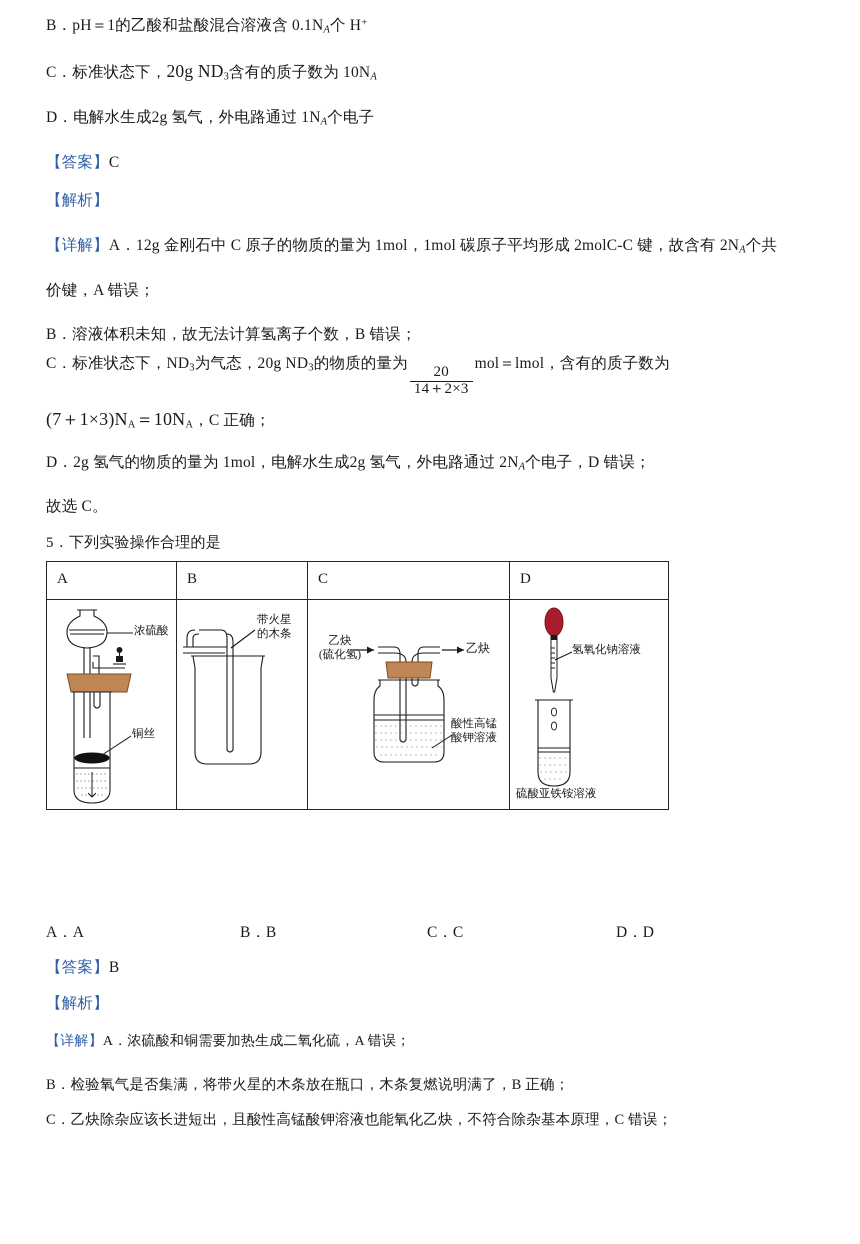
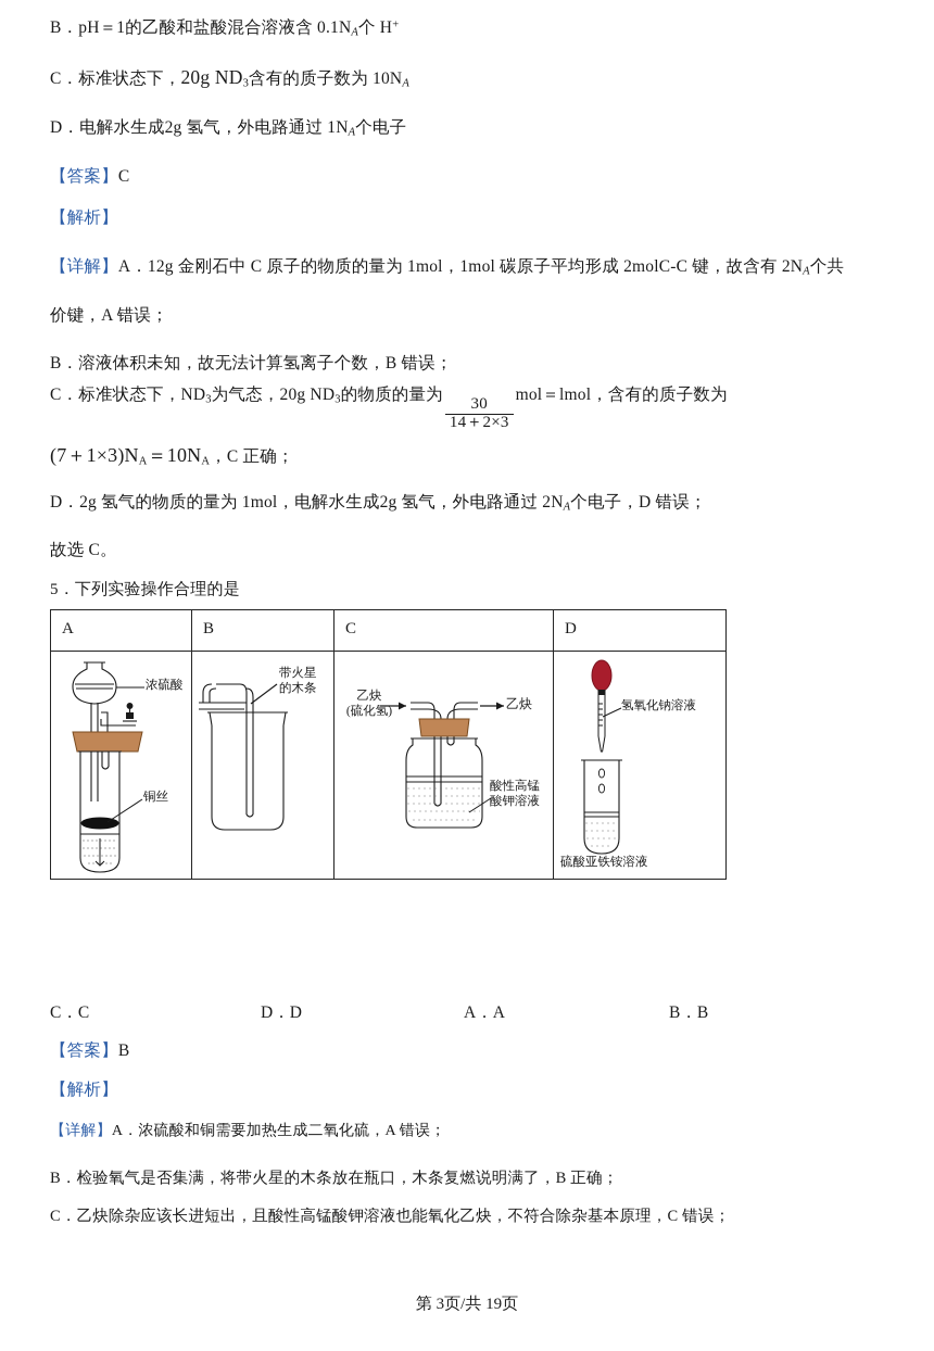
  B．pH＝1的乙酸和盐酸混合溶液含 0.1NA个 H+
  C．标准状态下，20g ND3含有的质子数为 10NA
  D．电解水生成2g 氢气，外电路通过 1NA个电子
  【答案】C
  【解析】
  【详解】A．12g 金刚石中 C 原子的物质的量为 1mol，1mol 碳原子平均形成 2molC-C 键，故含有 2NA个共
  价键，A 错误；
  B．溶液体积未知，故无法计算氢离子个数，B 错误；
  C．标准状态下，ND3为气态，20g ND3的物质的量为
- 20
+ 30
  14＋2×3
  mol＝lmol，含有的质子数为
  (7＋1×3)NA＝10NA，C 正确；
  D．2g 氢气的物质的量为 1mol，电解水生成2g 氢气，外电路通过 2NA个电子，D 错误；
  故选 C。
  5．下列实验操作合理的是
  A	B	C	D
  浓硫酸 铜丝	带火星 的木条	乙炔 (硫化氢) 乙炔 酸性高锰 酸钾溶液	氢氧化钠溶液 硫酸亚铁铵溶液
- A．A
+ C．C
- B．B
+ D．D
- C．C
+ A．A
- D．D
+ B．B
  【答案】B
  【解析】
  【详解】A．浓硫酸和铜需要加热生成二氧化硫，A 错误；
  B．检验氧气是否集满，将带火星的木条放在瓶口，木条复燃说明满了，B 正确；
  C．乙炔除杂应该长进短出，且酸性高锰酸钾溶液也能氧化乙炔，不符合除杂基本原理，C 错误；
+ 第 3页/共 19页
